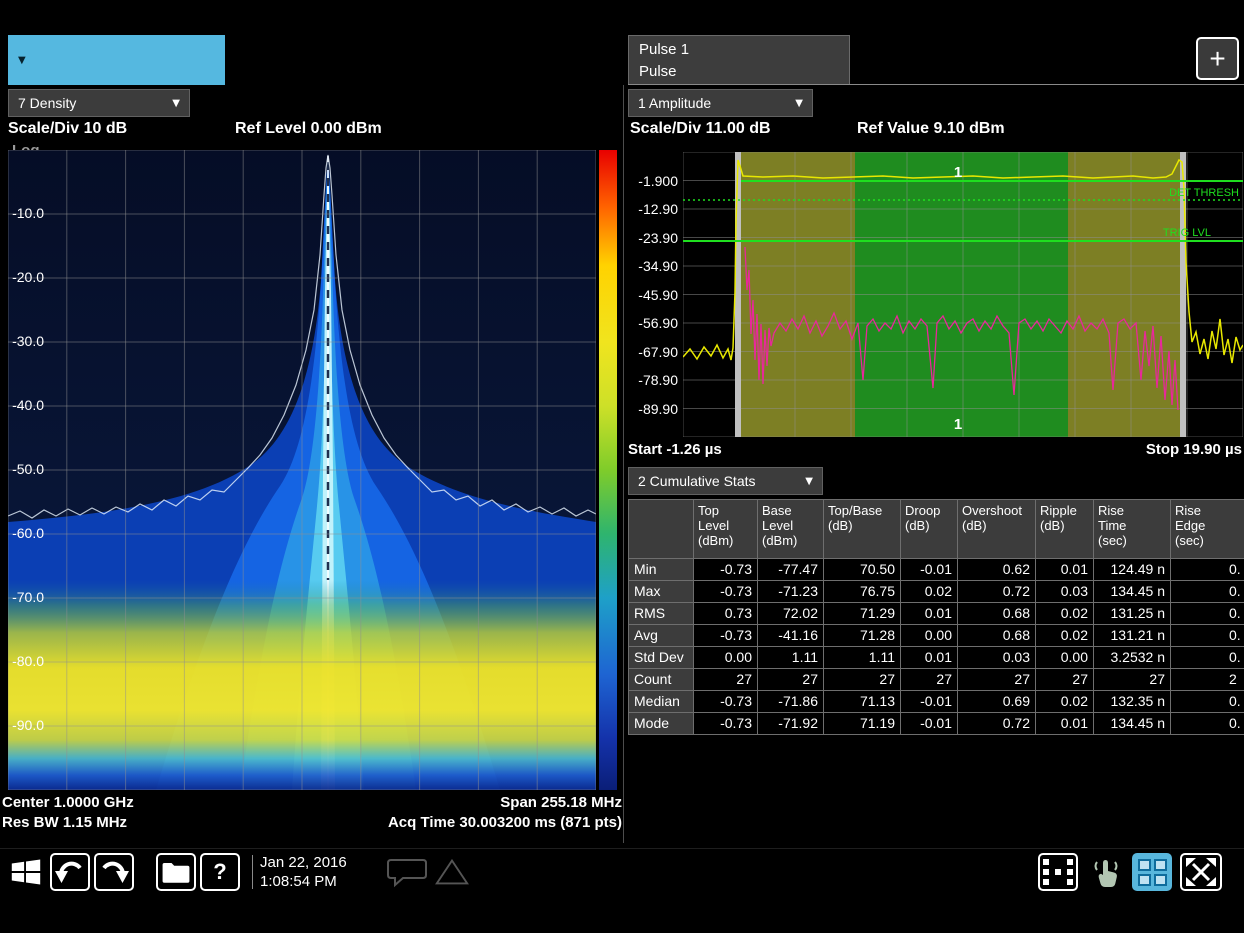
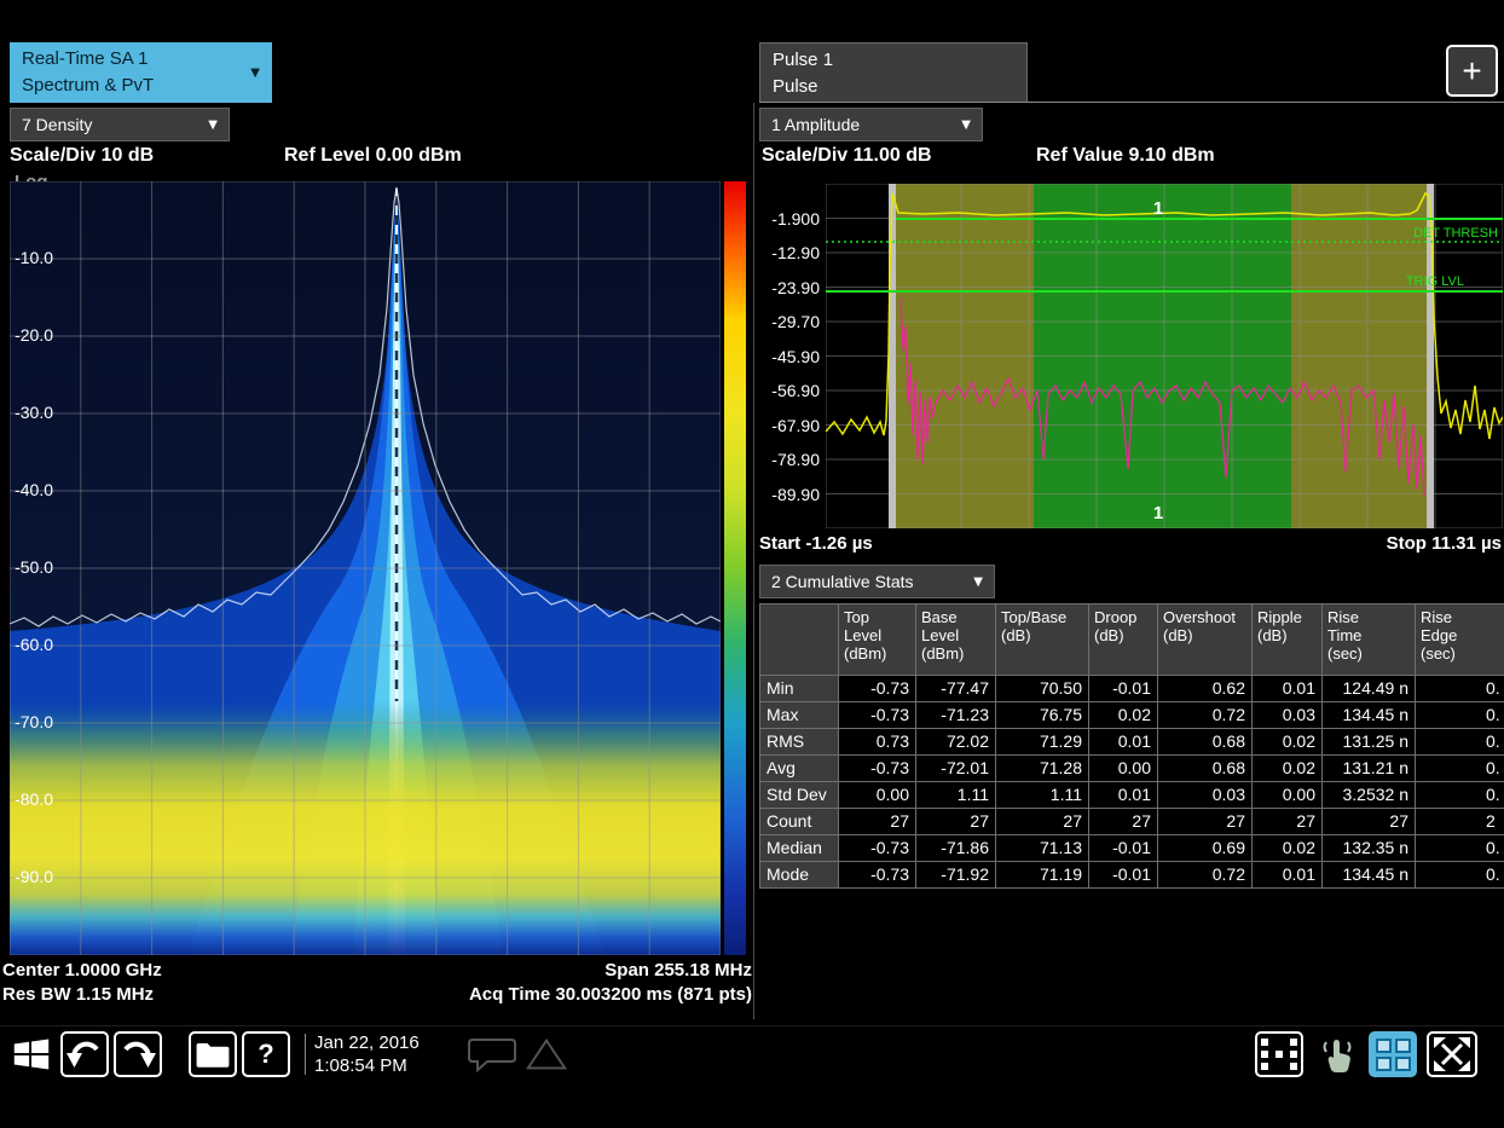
+ Real-Time SA 1
+ Spectrum & PvT
  ▼
  7 Density
  ▼
  Scale/Div 10 dB
  Ref Level 0.00 dBm
  -10.0
  -20.0
  -30.0
  -40.0
  -50.0
  -60.0
  -70.0
  -80.0
  -90.0
  Center 1.0000 GHz
  Span 255.18 MHz
  Res BW 1.15 MHz
  Acq Time 30.003200 ms (871 pts)
  Pulse 1
  Pulse
  +
  1 Amplitude
  ▼
  Scale/Div 11.00 dB
  Ref Value 9.10 dBm
  DET THRESH
  TRIG LVL
  1
  1
  -1.900
  -12.90
  -23.90
- -34.90
+ -29.70
  -45.90
  -56.90
  -67.90
  -78.90
  -89.90
  Start -1.26 µs
- Stop 19.90 µs
+ Stop 11.31 µs
  2 Cumulative Stats
  ▼
  	Top Level (dBm)	Base Level (dBm)	Top/Base (dB)	Droop (dB)	Overshoot (dB)	Ripple (dB)	Rise Time (sec)	Rise Edge (sec)
  Min	-0.73	-77.47	70.50	-0.01	0.62	0.01	124.49 n	0.
  Max	-0.73	-71.23	76.75	0.02	0.72	0.03	134.45 n	0.
  RMS	0.73	72.02	71.29	0.01	0.68	0.02	131.25 n	0.
- Avg	-0.73	-41.16	71.28	0.00	0.68	0.02	131.21 n	0.
+ Avg	-0.73	-72.01	71.28	0.00	0.68	0.02	131.21 n	0.
  Std Dev	0.00	1.11	1.11	0.01	0.03	0.00	3.2532 n	0.
  Count	27	27	27	27	27	27	27	2
  Median	-0.73	-71.86	71.13	-0.01	0.69	0.02	132.35 n	0.
  Mode	-0.73	-71.92	71.19	-0.01	0.72	0.01	134.45 n	0.
  ?
  Jan 22, 2016
  1:08:54 PM
